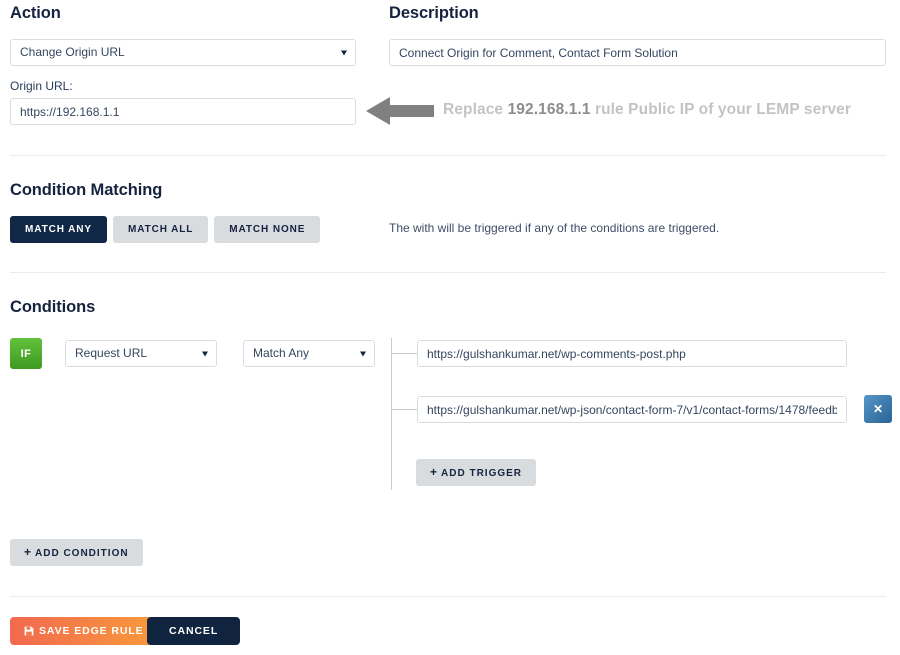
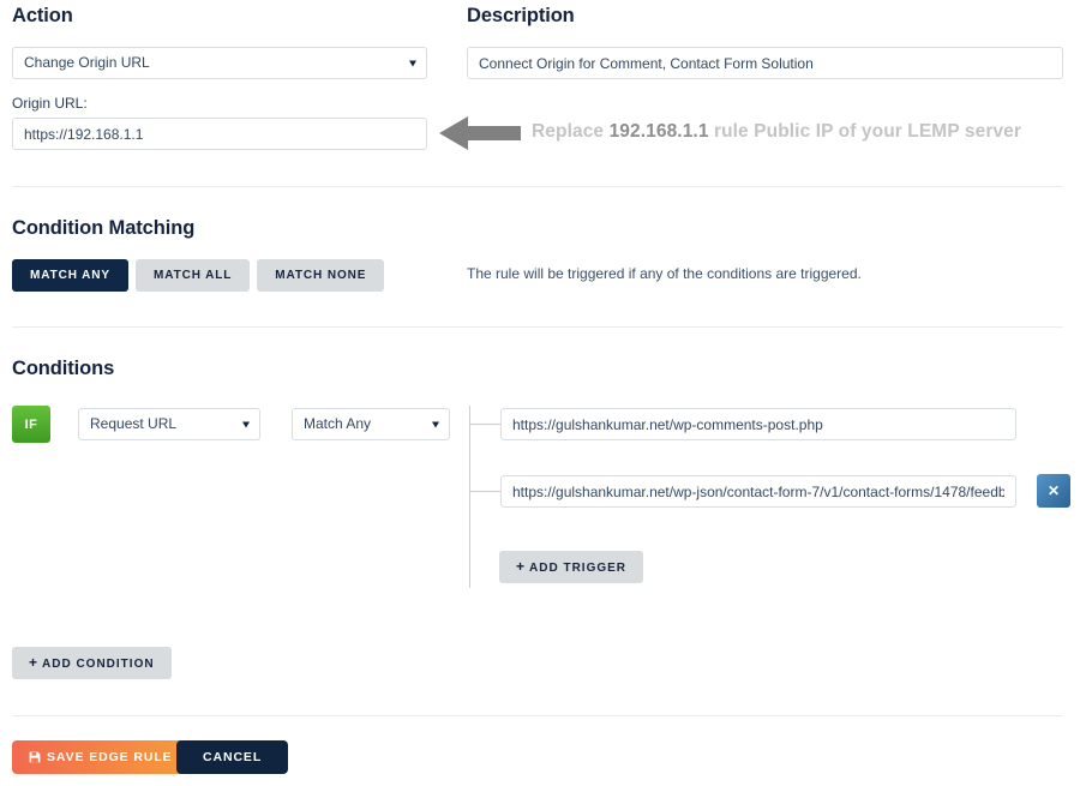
  Action
  Change Origin URL
  Origin URL:
  https://192.168.1.1
  Description
  Connect Origin for Comment, Contact Form Solution
  Replace 192.168.1.1 rule Public IP of your LEMP server
  Condition Matching
  MATCH ANY
  MATCH ALL
  MATCH NONE
- The with will be triggered if any of the conditions are triggered.
+ The rule will be triggered if any of the conditions are triggered.
  Conditions
  IF
  Request URL
  Match Any
  https://gulshankumar.net/wp-comments-post.php
  https://gulshankumar.net/wp-json/contact-form-7/v1/contact-forms/1478/feedb
  ✕
  + ADD TRIGGER
  + ADD CONDITION
  SAVE EDGE RULE
  CANCEL
